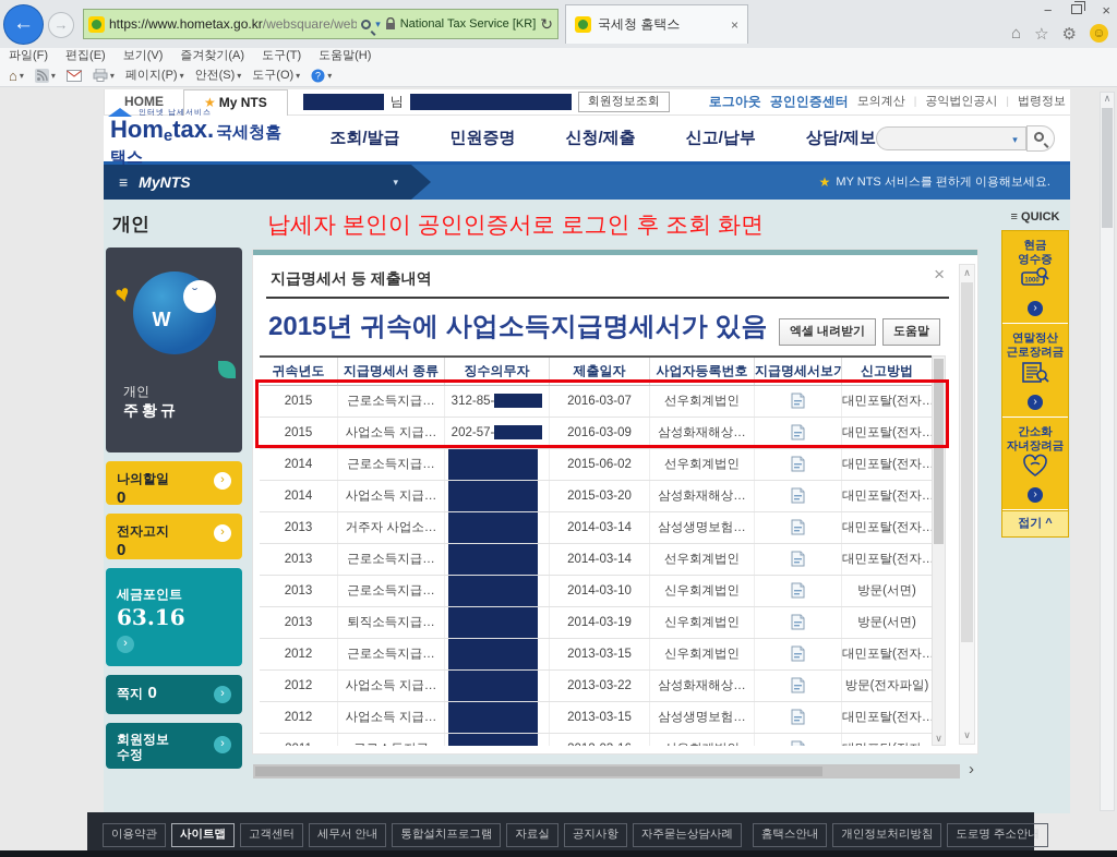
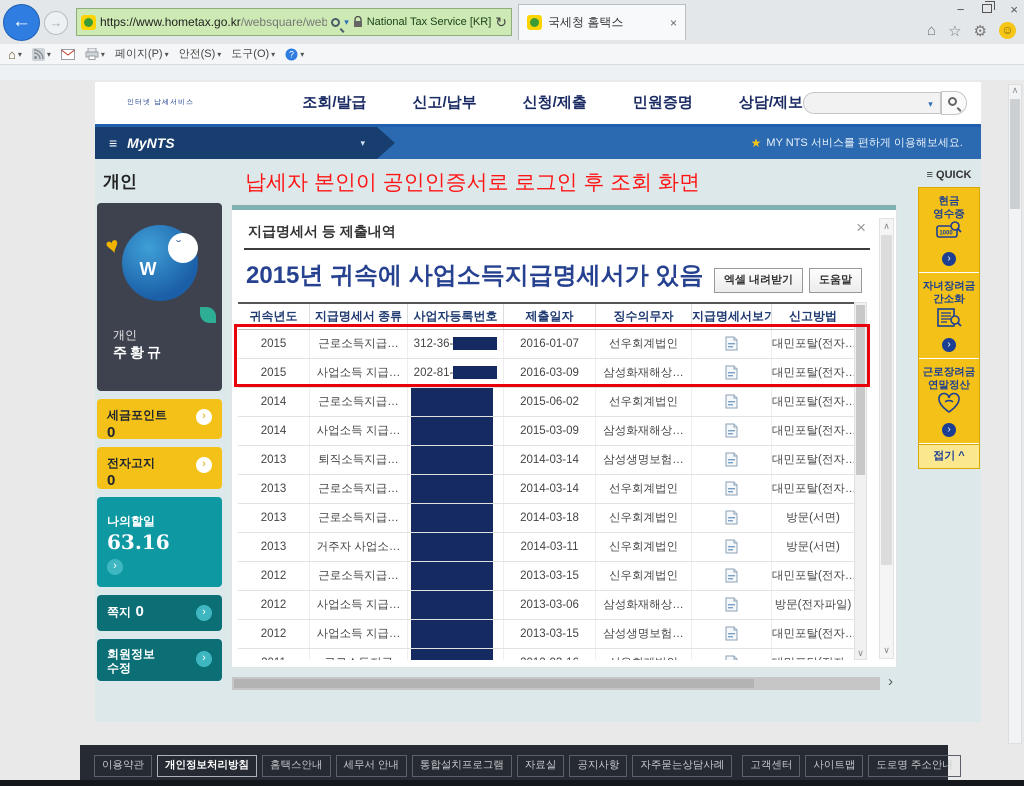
  −
  ×
  ←
  →
  https://www.hometax.go.kr/websquare/web
  ▾
  National Tax Service [KR]
  ↻
  국세청 홈택스
  ×
  ⌂
  ☆
  ⚙
  ☺
- 파일(F)
- 편집(E)
- 보기(V)
- 즐겨찾기(A)
- 도구(T)
- 도움말(H)
  ⌂
  ▾
  ▾
  ▾
  페이지(P)
  ▾
  안전(S)
  ▾
  도구(O)
  ▾
  ?
  ▾
  ∧
- HOME
- ★ My NTS
- 님
- 회원정보조회
- 로그아웃
- 공인인증센터
- 모의계산
- 공익법인공시
- |
- 법령정보
- Hometax.국세청홈택스
  조회/발급
- 민원증명
+ 신고/납부
  신청/제출
- 신고/납부
+ 민원증명
  상담/제보
  ▾
  ≡
  MyNTS
  ▾
  ★
  MY NTS 서비스를 편하게 이용해보세요.
  개인
  납세자 본인이 공인인증서로 로그인 후 조회 화면
  W
  개인
  주황규
- 나의할일
+ 세금포인트
  0
  ›
  전자고지
  0
  ›
- 세금포인트
+ 나의할일
  63.16
  ›
  쪽지 0
  ›
  회원정보
  수정
  ›
  지급명세서 등 제출내역
  ×
  2015년 귀속에 사업소득지급명세서가 있음
  엑셀 내려받기
  도움말
  귀속년도
  지급명세서 종류
- 징수의무자
+ 사업자등록번호
  제출일자
- 사업자등록번호
+ 징수의무자
  지급명세서보기
  신고방법
  2015
  근로소득지급…
- 312-85-
+ 312-36-
- 2016-03-07
+ 2016-01-07
  선우회계법인
  대민포탈(전자…
  2015
  사업소득 지급…
- 202-57-
+ 202-81-
  2016-03-09
  삼성화재해상…
  대민포탈(전자…
  2014
  근로소득지급…
  2015-06-02
  선우회계법인
  대민포탈(전자…
  2014
  사업소득 지급…
- 2015-03-20
+ 2015-03-09
  삼성화재해상…
  대민포탈(전자…
  2013
- 거주자 사업소…
+ 퇴직소득지급…
  2014-03-14
  삼성생명보험…
  대민포탈(전자…
  2013
  근로소득지급…
  2014-03-14
  선우회계법인
  대민포탈(전자…
  2013
  근로소득지급…
- 2014-03-10
+ 2014-03-18
  신우회계법인
  방문(서면)
  2013
- 퇴직소득지급…
+ 거주자 사업소…
- 2014-03-19
+ 2014-03-11
  신우회계법인
  방문(서면)
  2012
  근로소득지급…
  2013-03-15
  신우회계법인
  대민포탈(전자…
  2012
  사업소득 지급…
- 2013-03-22
+ 2013-03-06
  삼성화재해상…
  방문(전자파일)
  2012
  사업소득 지급…
  2013-03-15
  삼성생명보험…
  대민포탈(전자…
  ∨
  ∧
  ∨
  ›
  ≡ QUICK
  현금
  영수증
  ›
- 연말정산
+ 자녀장려금
- 근로장려금
+ 간소화
  ›
- 간소화
+ 근로장려금
- 자녀장려금
+ 연말정산
  ›
  접기 ^
  이용약관
- 사이트맵
+ 개인정보처리방침
- 고객센터
+ 홈택스안내
  세무서 안내
  통합설치프로그램
  자료실
  공지사항
  자주묻는상담사례
- 홈택스안내
+ 고객센터
- 개인정보처리방침
+ 사이트맵
  도로명 주소안내
